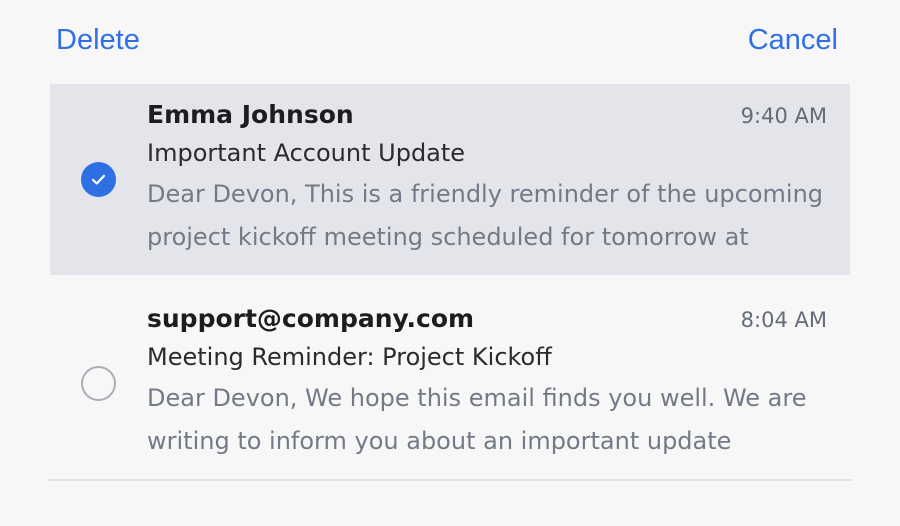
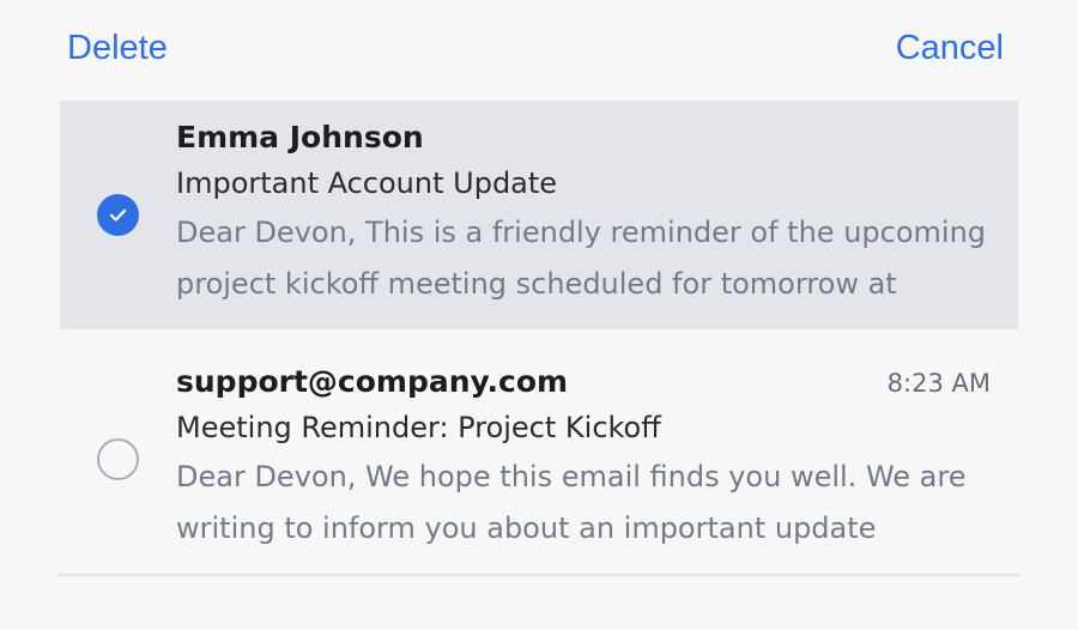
  Delete
  Cancel
  Emma Johnson
- 9:40 AM
  Important Account Update
  Dear Devon, This is a friendly reminder of the upcoming project kickoff meeting scheduled for tomorrow at
  support@company.com
- 8:04 AM
+ 8:23 AM
  Meeting Reminder: Project Kickoff
  Dear Devon, We hope this email finds you well. We are writing to inform you about an important update
